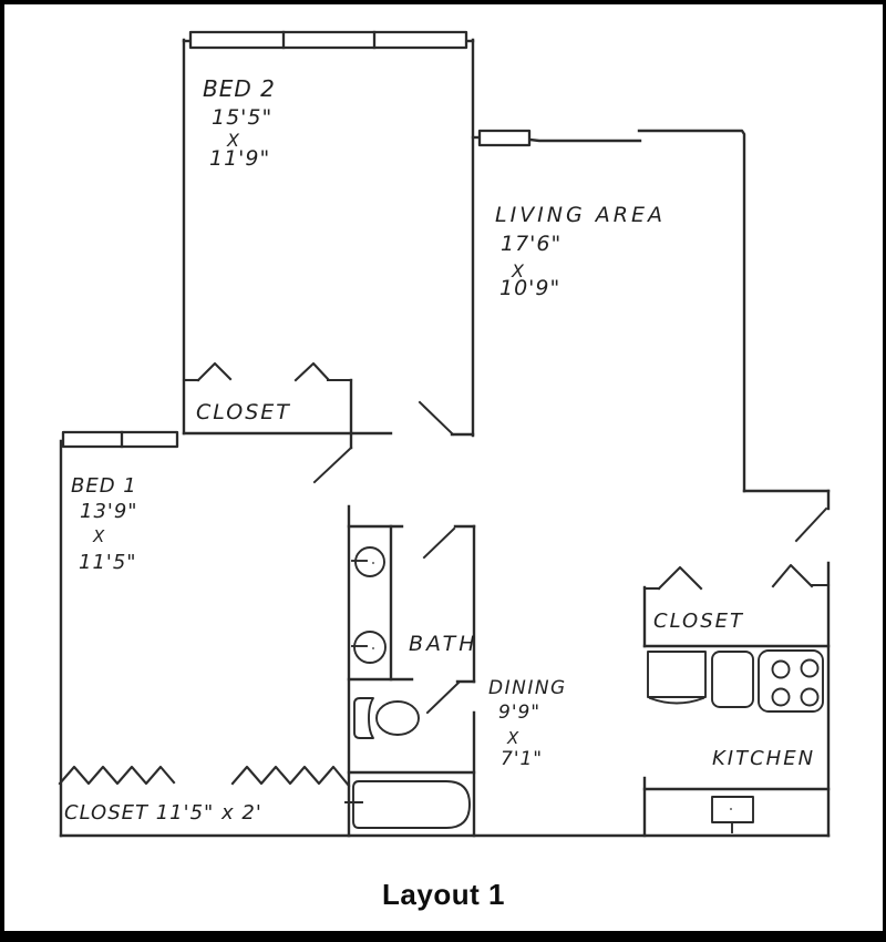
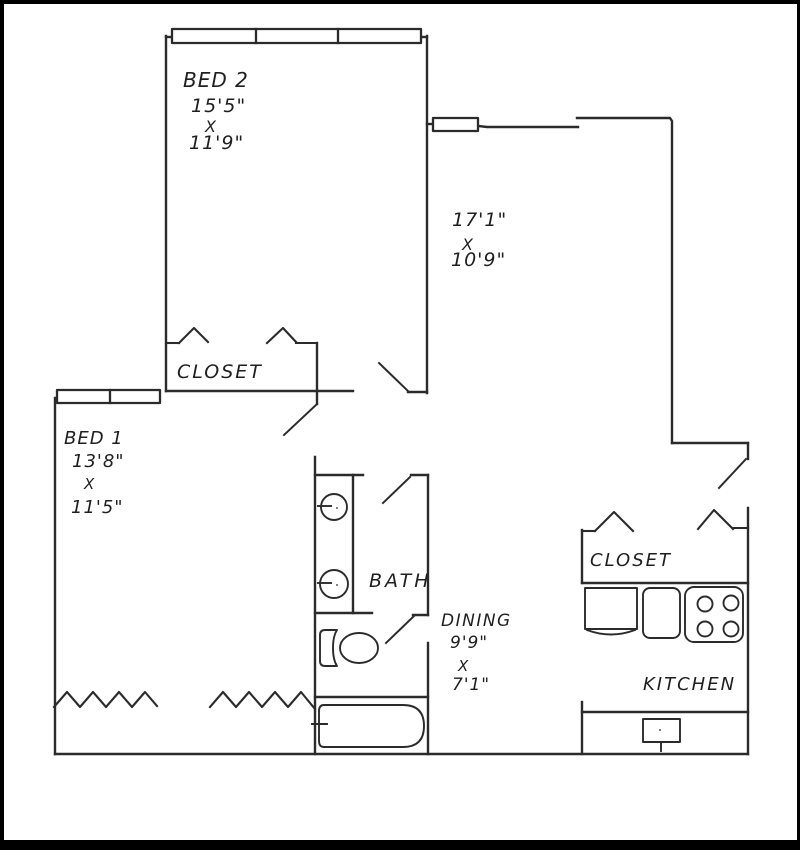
  BED 2
  15'5"
  X
  11'9"
- LIVING AREA
- 17'6"
+ 17'1"
  X
  10'9"
  CLOSET
  BED 1
- 13'9"
+ 13'8"
  X
  11'5"
  BATH
  DINING
  9'9"
  X
  7'1"
  CLOSET
  KITCHEN
- CLOSET 11'5" x 2'
- Layout 1
